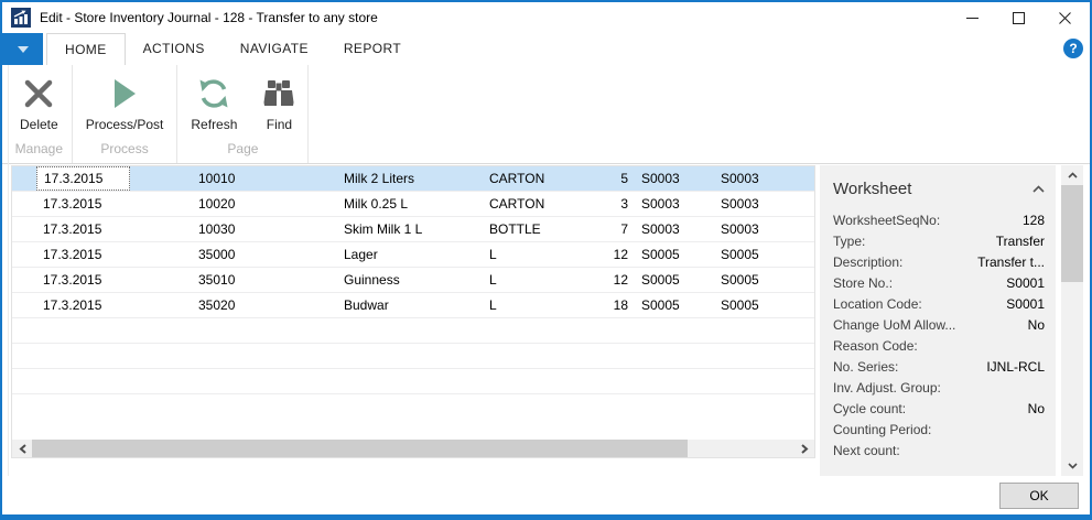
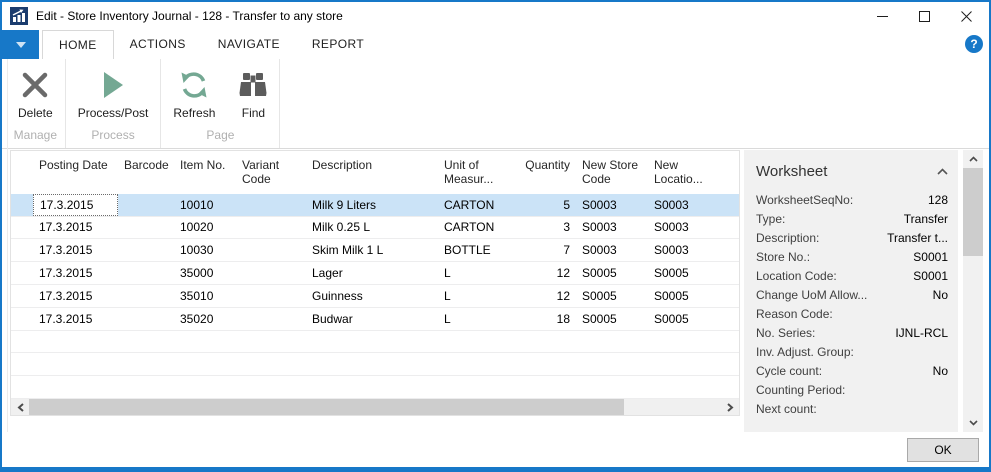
  Edit - Store Inventory Journal - 128 - Transfer to any store
  HOME
  ACTIONS
  NAVIGATE
  REPORT
  ?
  Delete
  Manage
  Process/Post
  Process
  Refresh
  Find
  Page
+ Posting Date
+ Barcode
+ Item No.
+ Variant Code
+ Description
+ Unit of
+ Measur...
+ Quantity
+ New Store
+ Code
+ New
+ Locatio...
  17.3.2015
  10010
- Milk 2 Liters
+ Milk 9 Liters
  CARTON
  5
  S0003
  S0003
  17.3.2015
  10020
  Milk 0.25 L
  CARTON
  3
  S0003
  S0003
  17.3.2015
  10030
  Skim Milk 1 L
  BOTTLE
  7
  S0003
  S0003
  17.3.2015
  35000
  Lager
  L
  12
  S0005
  S0005
  17.3.2015
  35010
  Guinness
  L
  12
  S0005
  S0005
  17.3.2015
  35020
  Budwar
  L
  18
  S0005
  S0005
  Worksheet
  WorksheetSeqNo:
  128
  Type:
  Transfer
  Description:
  Transfer t...
  Store No.:
  S0001
  Location Code:
  S0001
  Change UoM Allow...
  No
  Reason Code:
  No. Series:
  IJNL-RCL
  Inv. Adjust. Group:
  Cycle count:
  No
  Counting Period:
  Next count:
  OK
